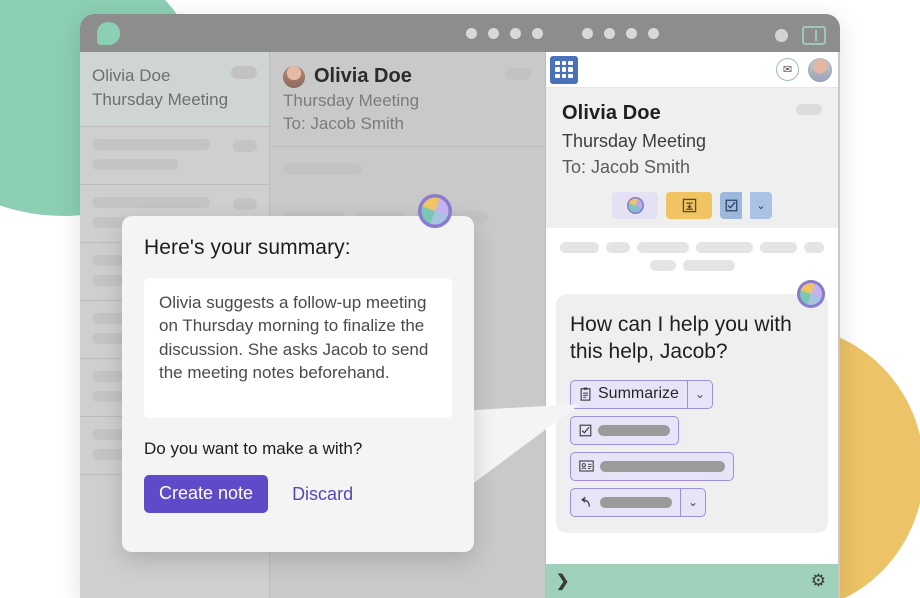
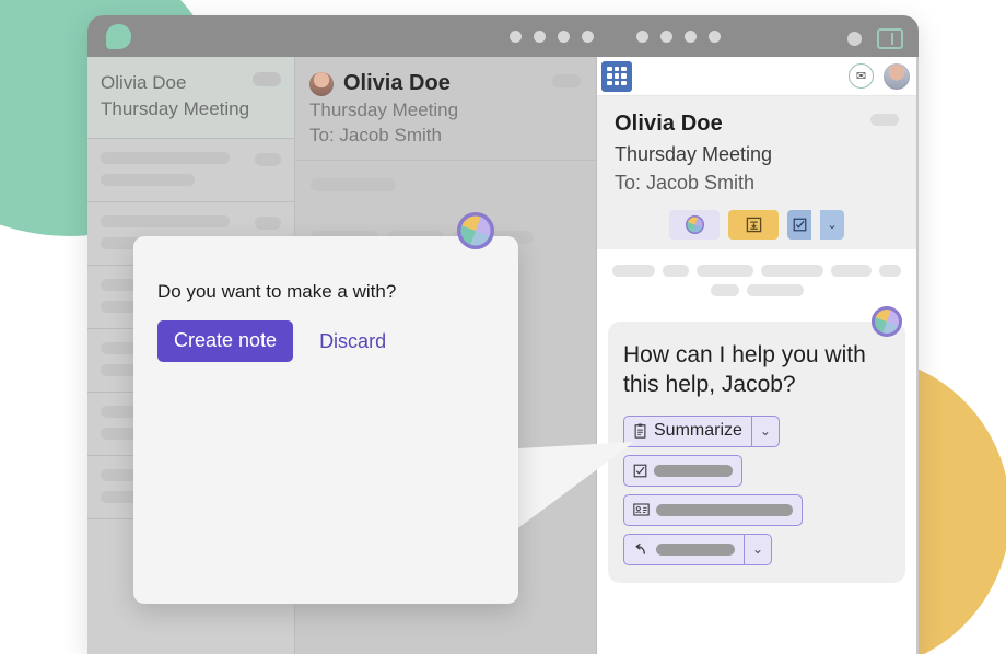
  Olivia Doe
  Thursday Meeting
  Olivia Doe
  Thursday Meeting
  To: Jacob Smith
  ✉
  Olivia Doe
  Thursday Meeting
  To: Jacob Smith
  ⌄
  How can I help you with this help, Jacob?
  Summarize
  ⌄
  ⌄
- ❯
- ⚙
- Here's your summary:
- Olivia suggests a follow-up meeting on Thursday morning to finalize the discussion. She asks Jacob to send the meeting notes beforehand.
  Do you want to make a with?
  Create note
  Discard
